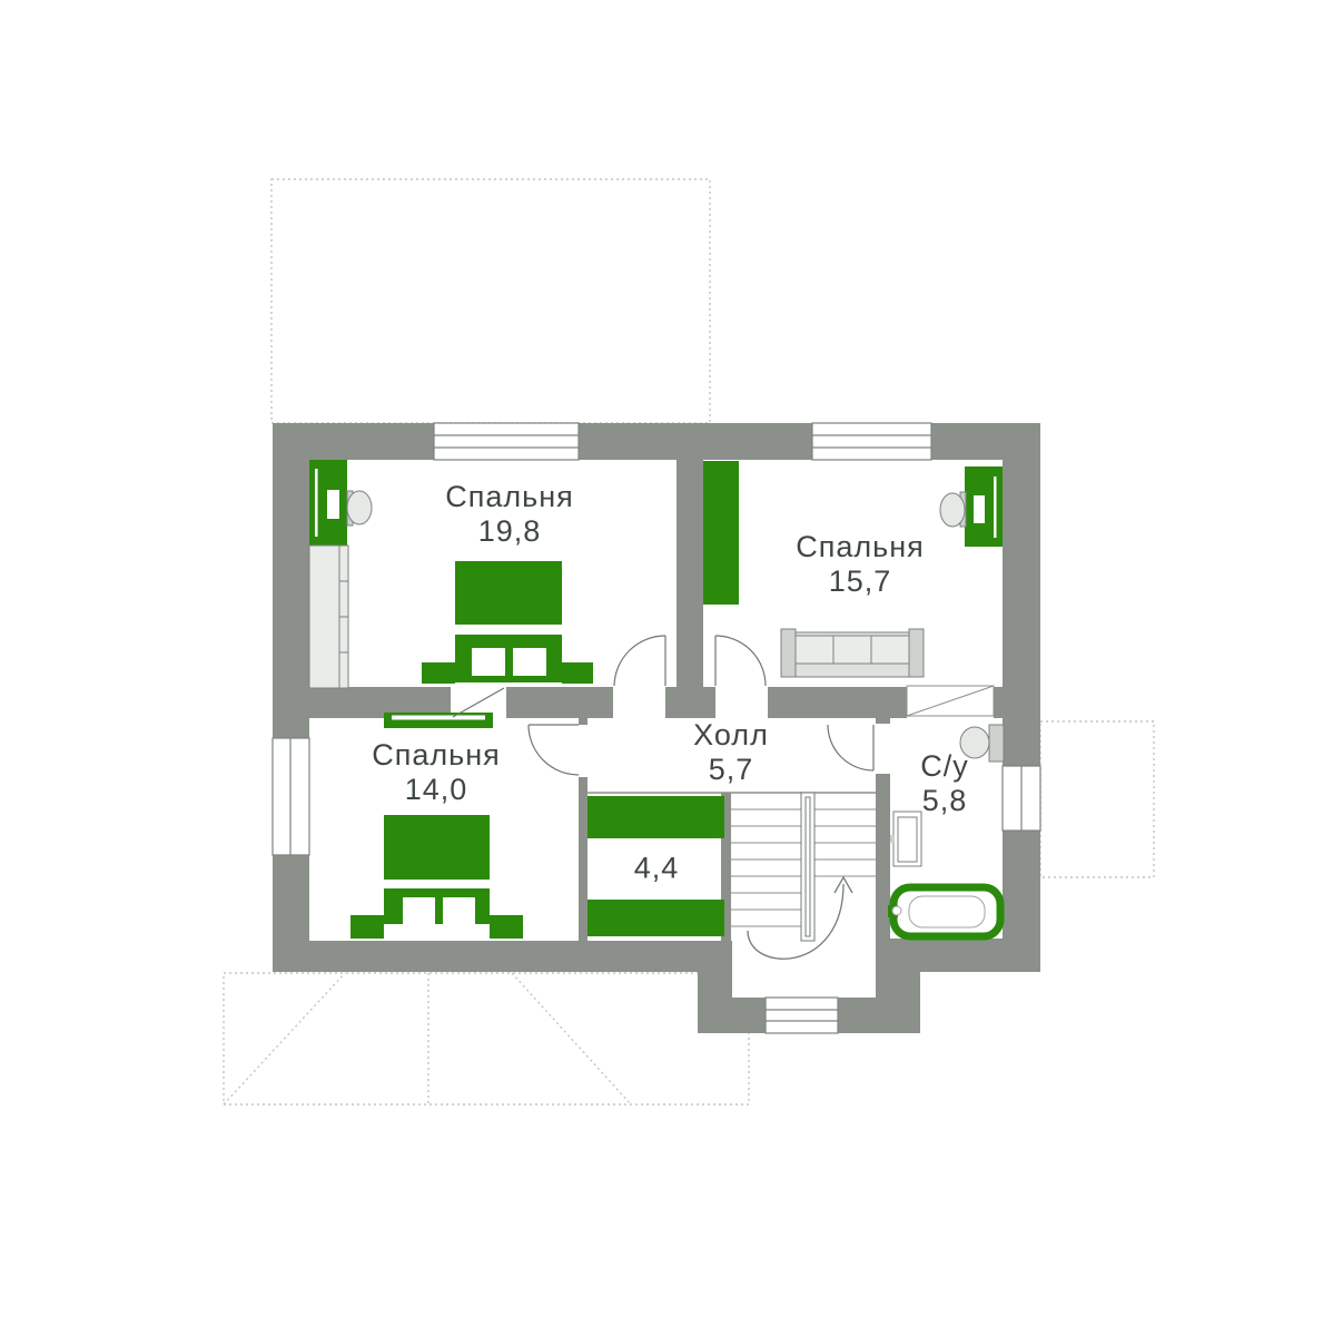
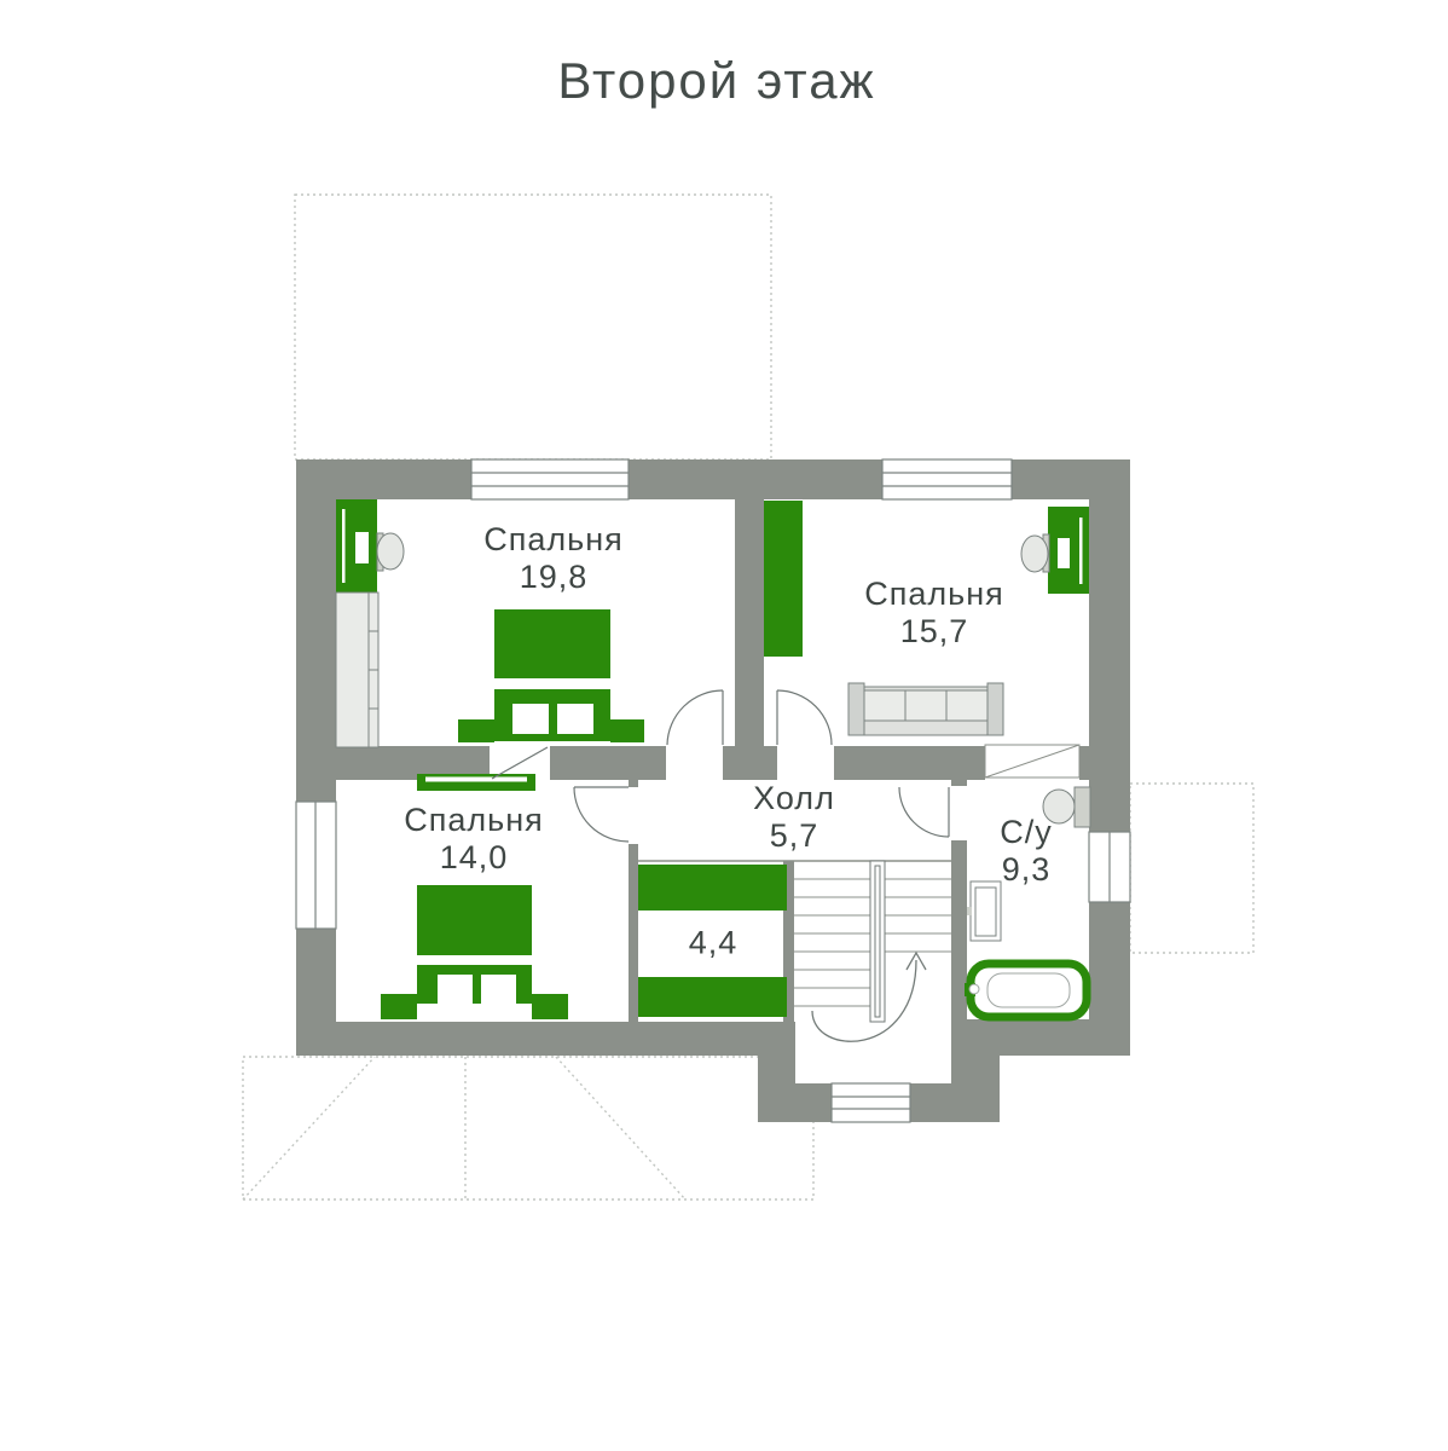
+ Второй этаж
  Спальня
  19,8
  Спальня
  15,7
  Спальня
  14,0
  Холл
  5,7
  С/у
- 5,8
+ 9,3
  4,4
